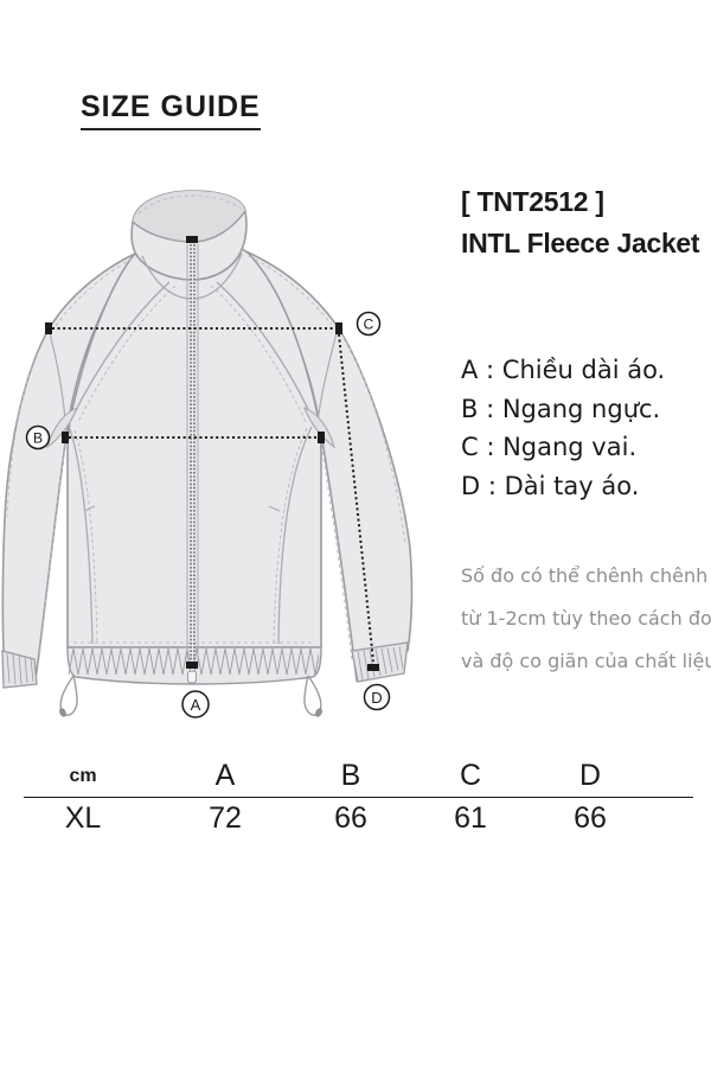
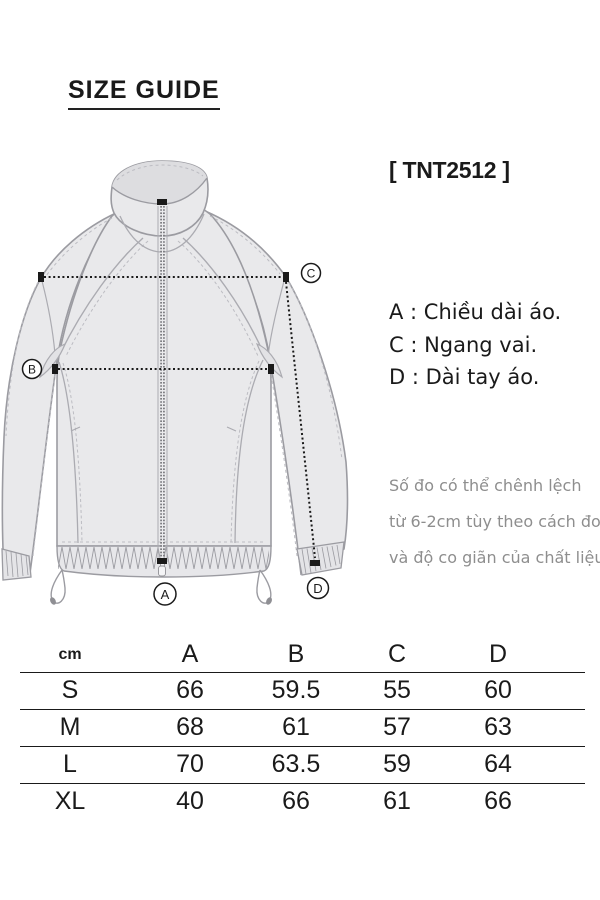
  SIZE GUIDE
  B
  C
  A
  D
  [ TNT2512 ]
- INTL Fleece Jacket
  A : Chiều dài áo.
- B : Ngang ngực.
  C : Ngang vai.
  D : Dài tay áo.
- Số đo có thể chênh chênh
+ Số đo có thể chênh lệch
- từ 1-2cm tùy theo cách đo
+ từ 6-2cm tùy theo cách đo
  và độ co giãn của chất liệu
  cm	A	B	C	D
+ S	66	59.5	55	60
+ M	68	61	57	63
+ L	70	63.5	59	64
- XL	72	66	61	66
+ XL	40	66	61	66
